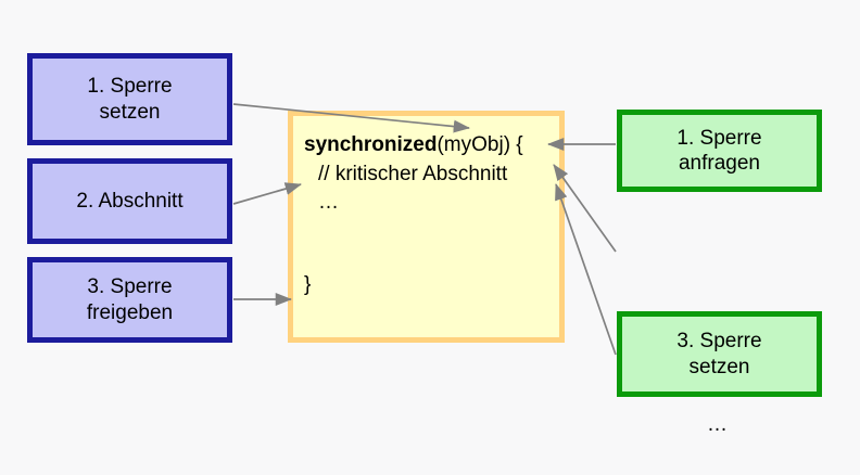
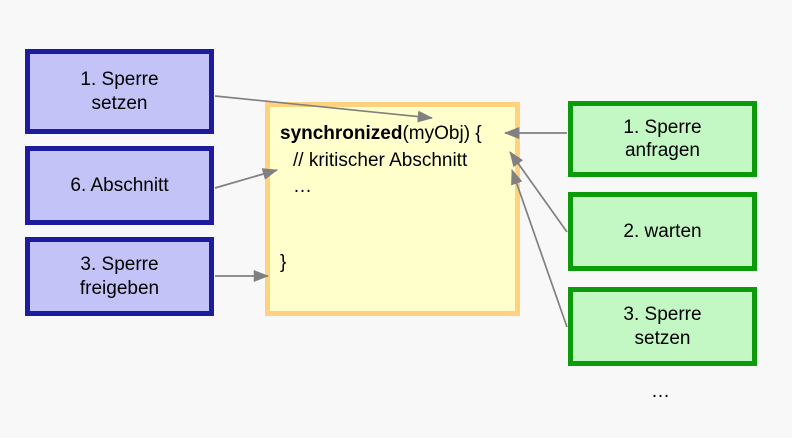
  1. Sperre
  setzen
- 2. Abschnitt
+ 6. Abschnitt
  3. Sperre
  freigeben
  synchronized(myObj) {
  // kritischer Abschnitt
  …
  }
  1. Sperre
  anfragen
+ 2. warten
  3. Sperre
  setzen
  …
